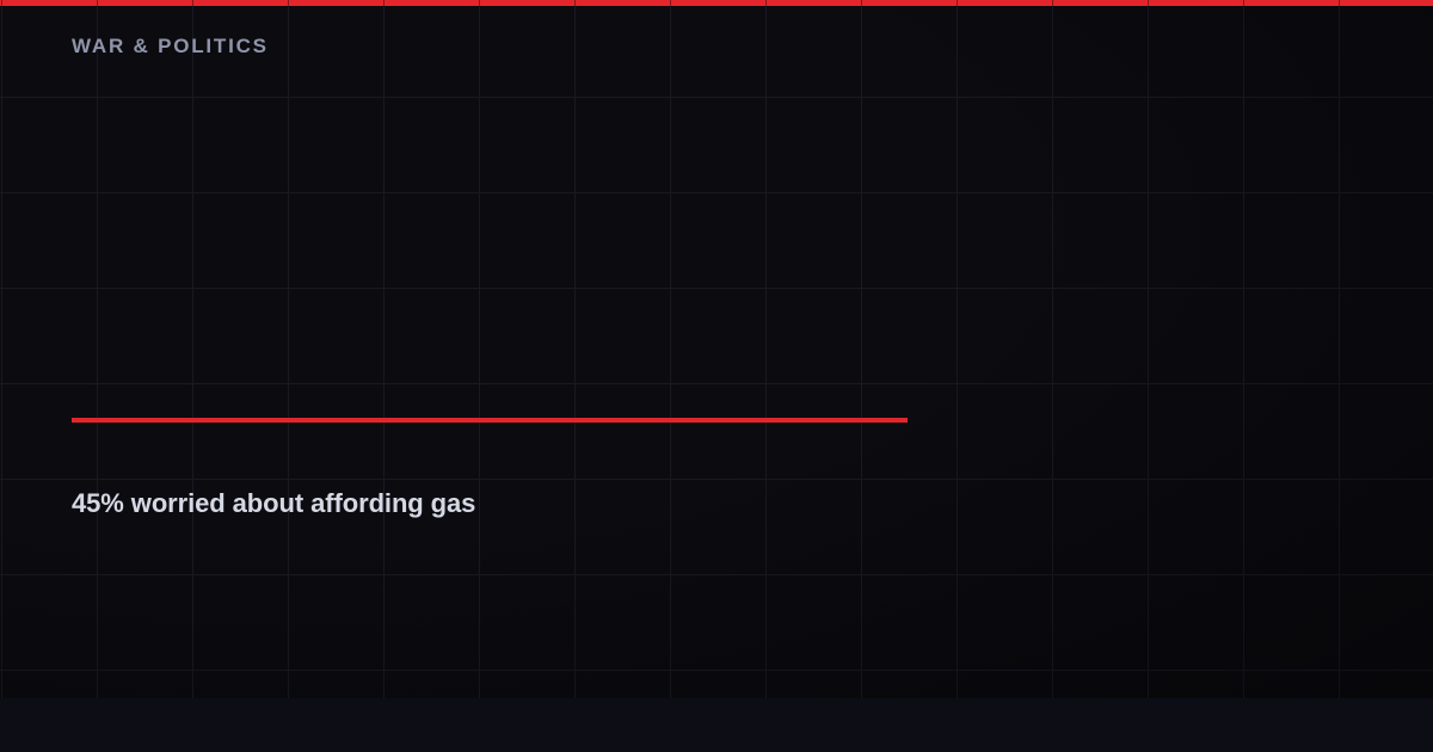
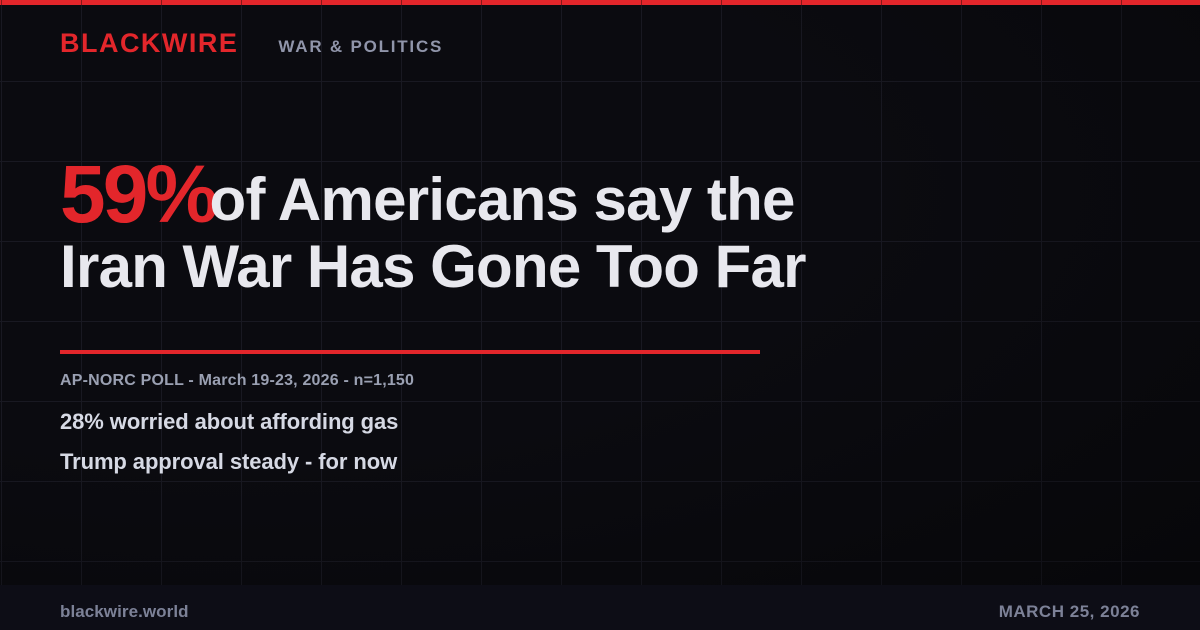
+ BLACKWIRE
  WAR & POLITICS
+ 59%of Americans say the Iran War Has Gone Too Far
+ AP-NORC POLL - March 19-23, 2026 - n=1,150
- 45% worried about affording gas
+ 28% worried about affording gas
+ Trump approval steady - for now
+ blackwire.world
+ MARCH 25, 2026
